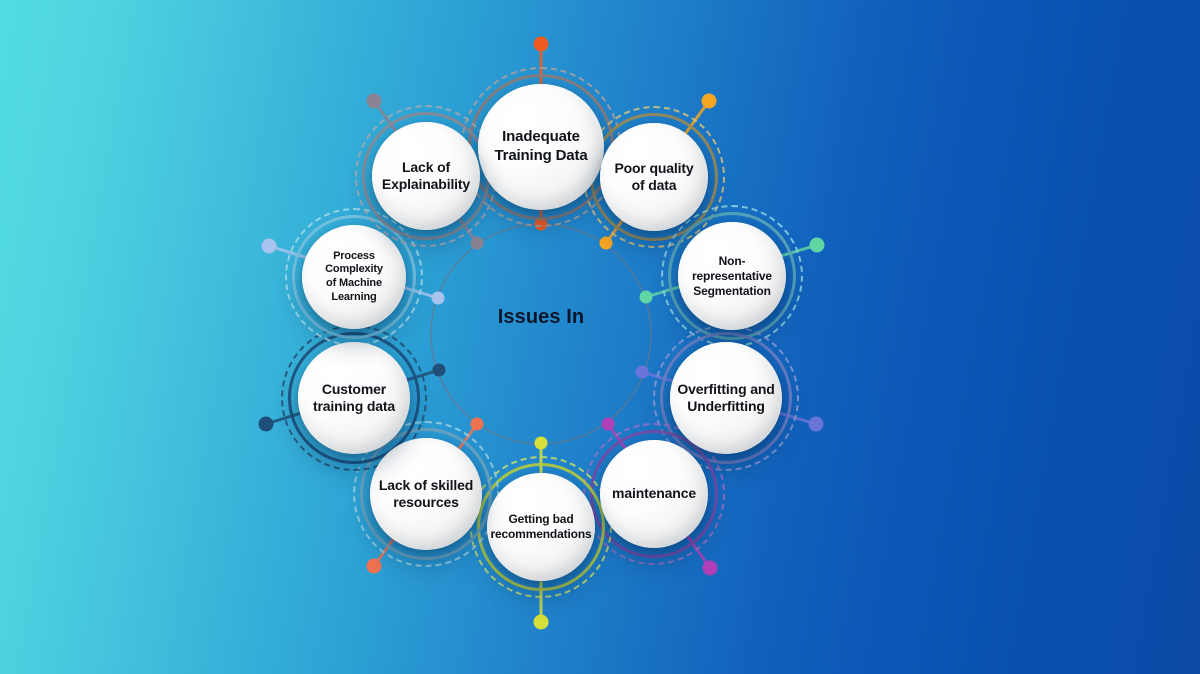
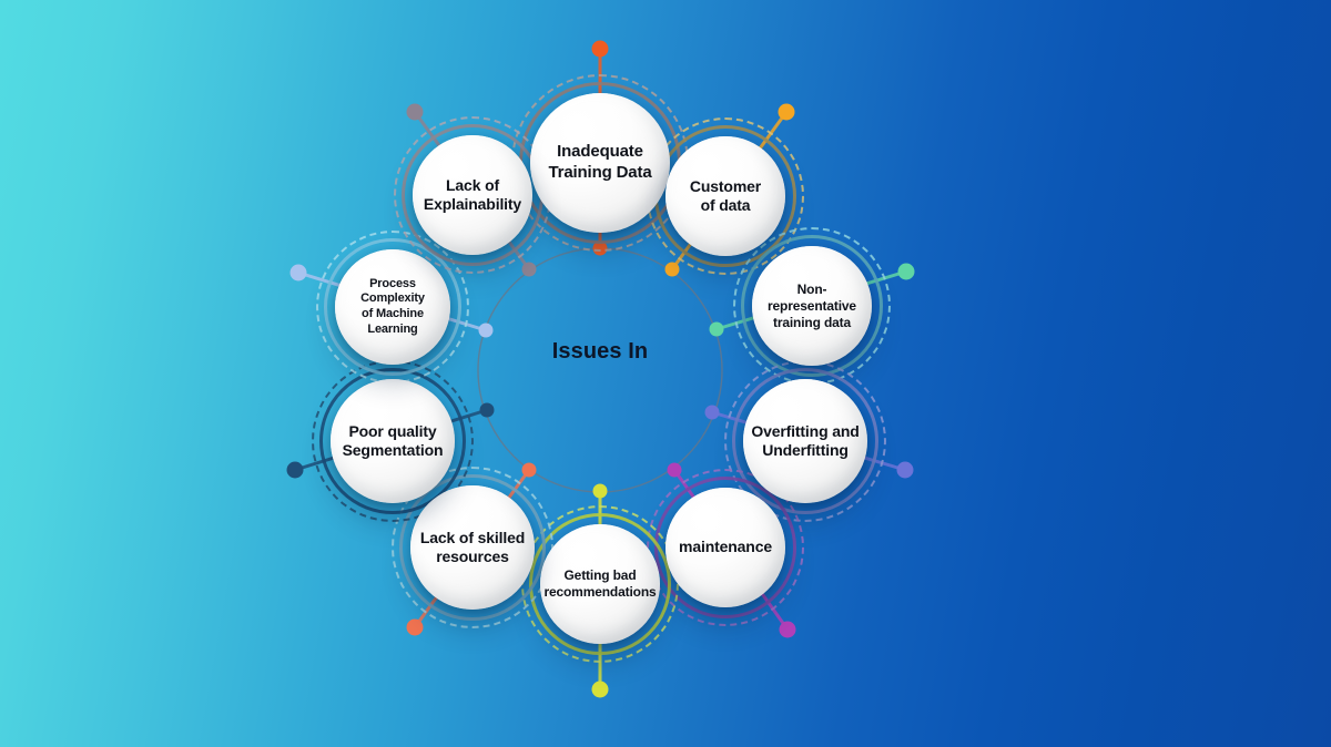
  Inadequate
  Training Data
- Poor quality
+ Customer
  of data
  Non-representative
- Segmentation
+ training data
  Overfitting and
  Underfitting
  maintenance
  Getting bad
  recommendations
  Lack of skilled
  resources
- Customer
+ Poor quality
- training data
+ Segmentation
  Process Complexity
  of Machine Learning
  Lack of
  Explainability
  Issues In
